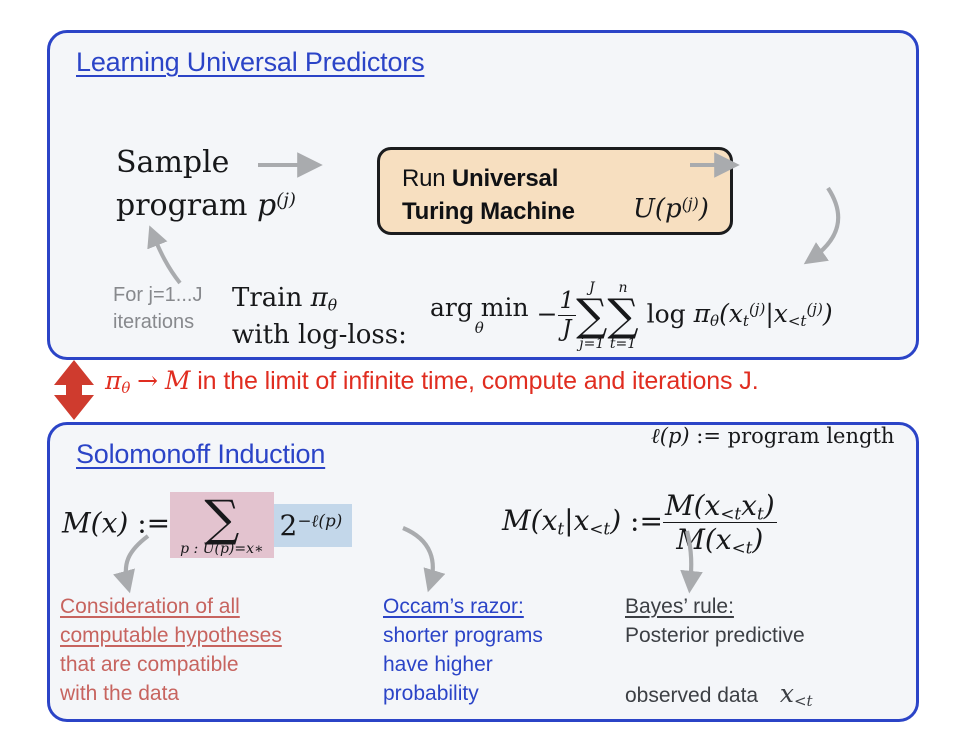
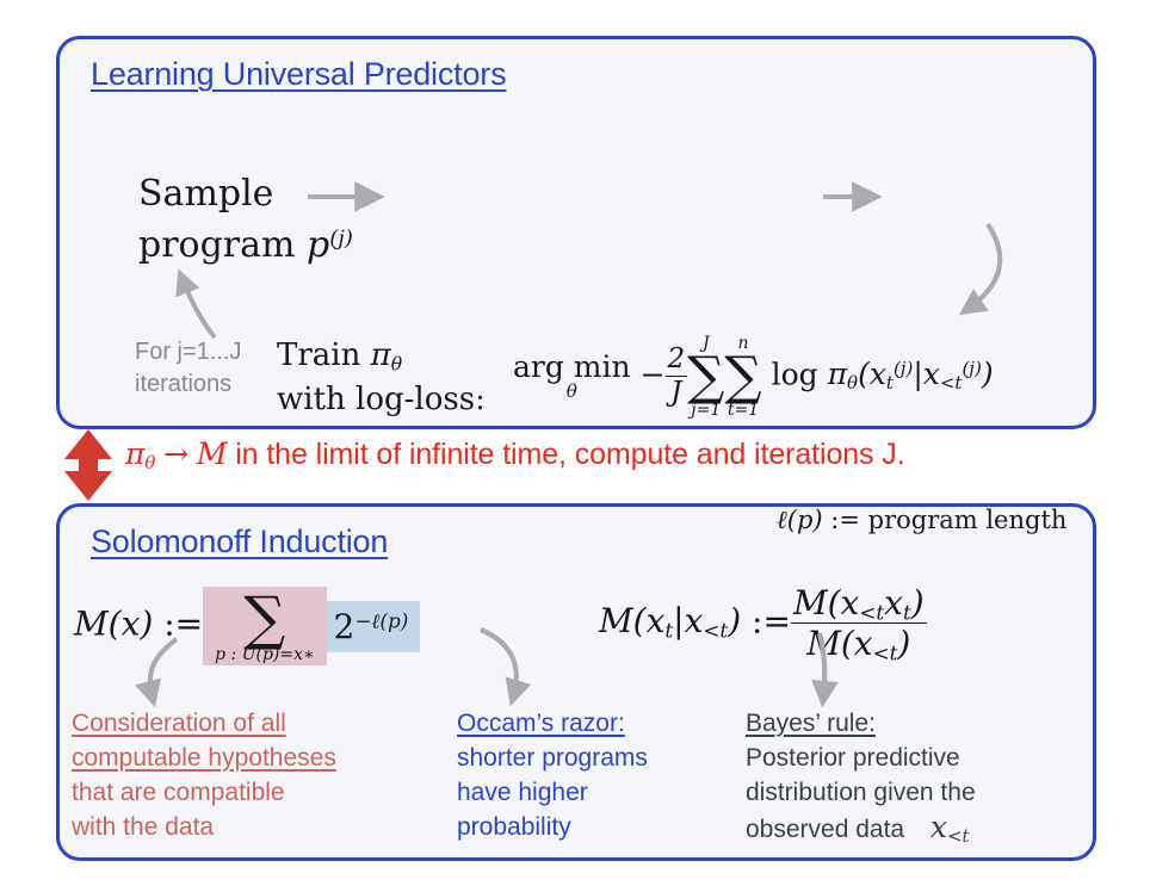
  Learning Universal Predictors
  Sample
  program p(j)
- Run Universal
- Turing Machine
- U(p(j))
  For j=1...J
  iterations
  Train πθ
  with log-loss:
  arg min
  θ
  −
- 1
+ 2
  J
  J
  ∑
  j=1
  n
  ∑
  t=1
  log πθ(xt(j)|x<t(j))
  πθ → M in the limit of infinite time, compute and iterations J.
  Solomonoff Induction
  ℓ(p) := program length
  M(x) :=
  ∑
  p : U(p)=x∗
  2−ℓ(p)
  M(xt|x<t) :=
  M(x<txt)
  (x<t)
  Consideration of all
  computable hypotheses
  that are compatible
  with the data
  Occam’s razor:
  shorter programs
  have higher
  probability
  Bayes’ rule:
  Posterior predictive
+ distribution given the
  observed data x<t
